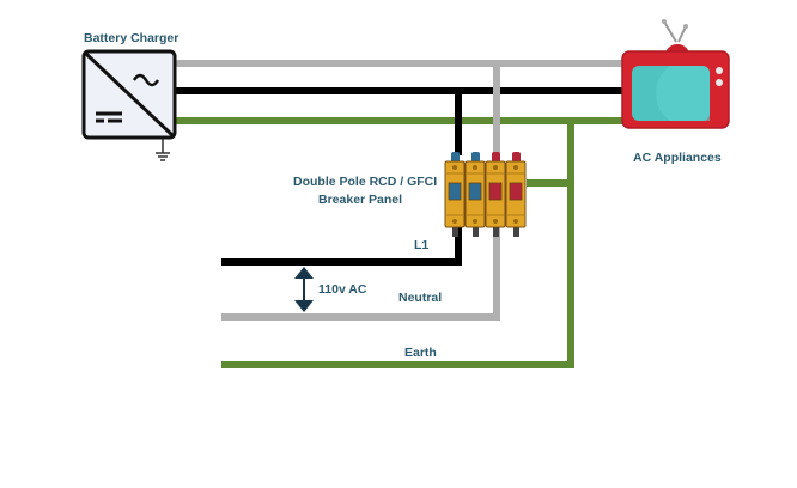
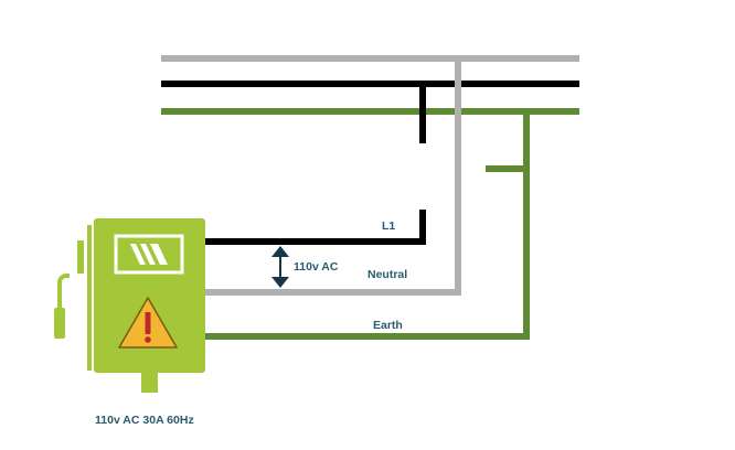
- Battery Charger
- AC Appliances
- Double Pole RCD / GFCI
- Breaker Panel
  L1
  Neutral
  Earth
  110v AC
+ 110v AC 30A 60Hz
